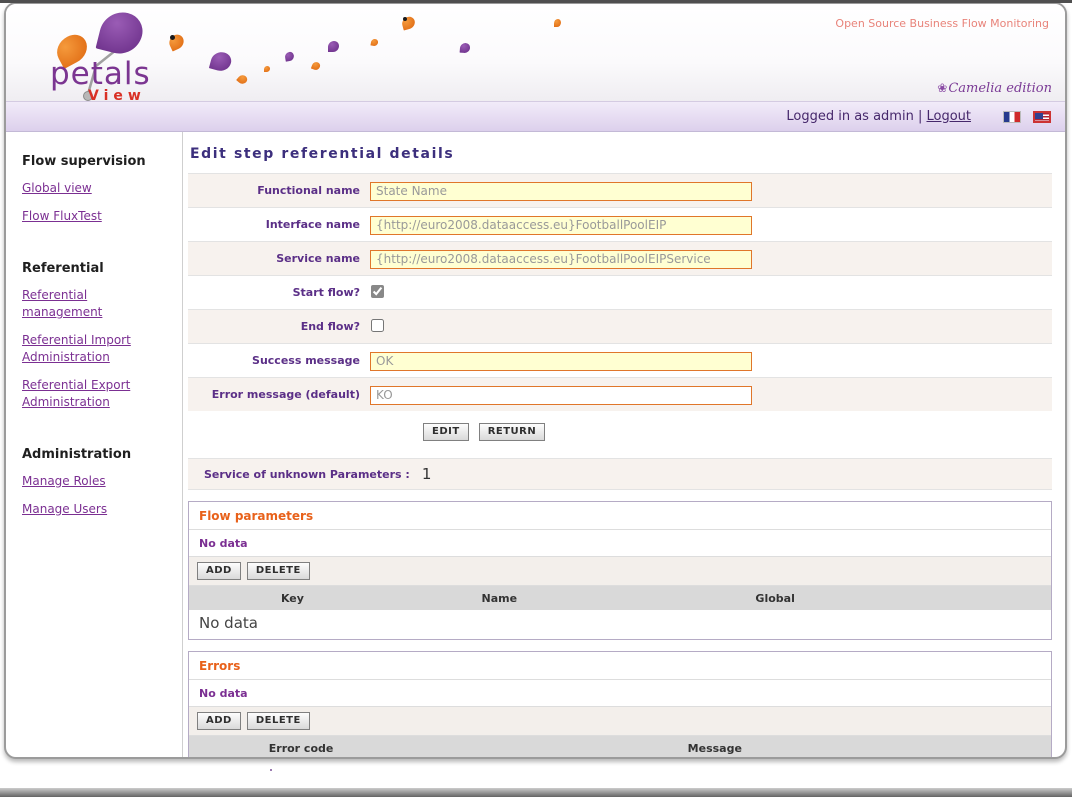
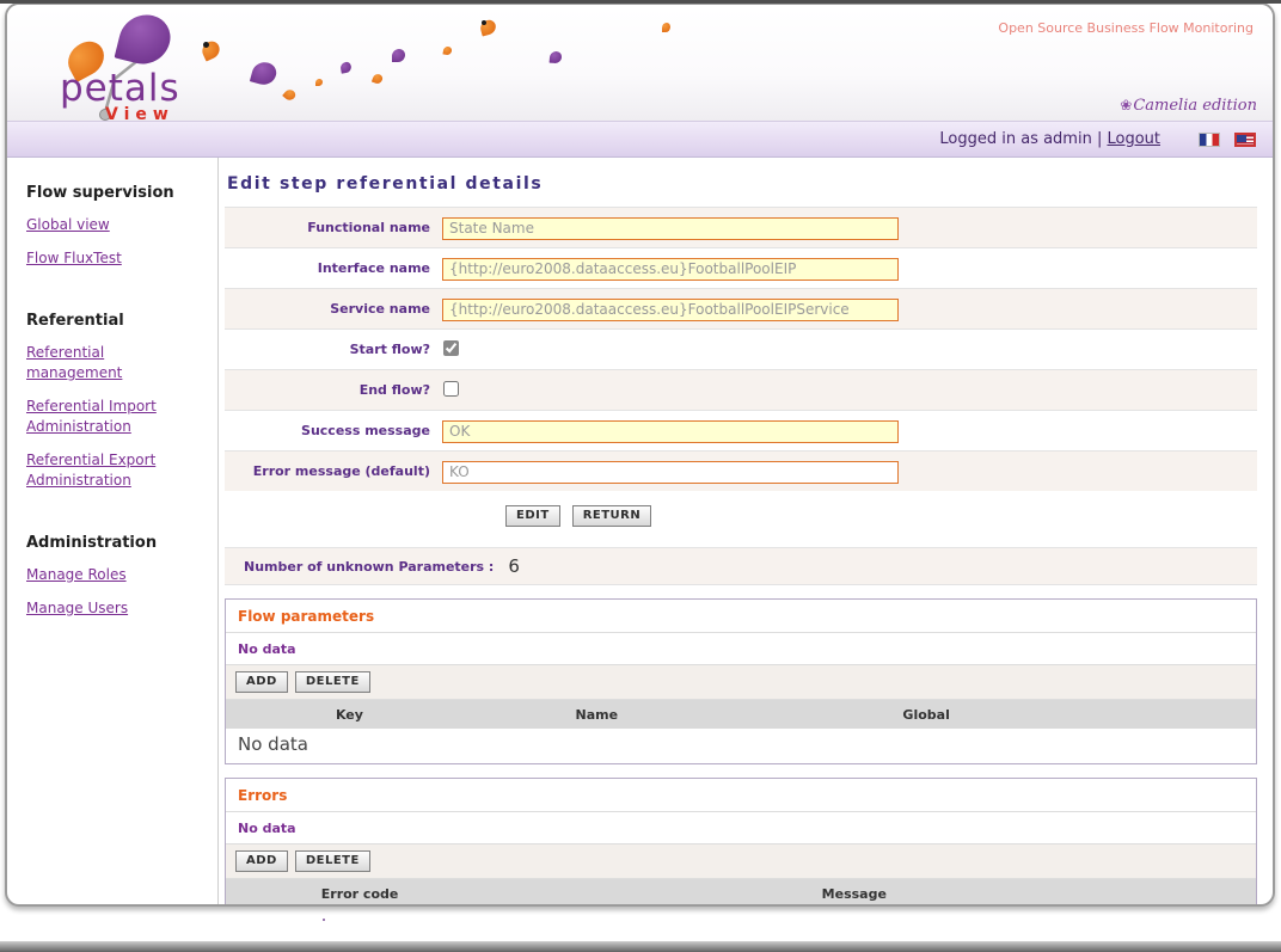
  petals
  View
  Open Source Business Flow Monitoring
  ❀Camelia edition
  Logged in as admin | Logout
  Flow supervision
  Global view
  Flow FluxTest
  Referential
  Referential management
  Referential Import Administration
  Referential Export Administration
  Administration
  Manage Roles
  Manage Users
  Edit step referential details
  Functional name
  State Name
  Interface name
  {http://euro2008.dataaccess.eu}FootballPoolEIP
  Service name
  {http://euro2008.dataaccess.eu}FootballPoolEIPService
  Start flow?
  End flow?
  Success message
  OK
  Error message (default)
  KO
  EDIT
  RETURN
- Service of unknown Parameters :
+ Number of unknown Parameters :
- 1
+ 6
  Flow parameters
  No data
  ADD
  DELETE
  Key
  Name
  Global
  No data
  Errors
  No data
  ADD
  DELETE
  Error code
  Message
